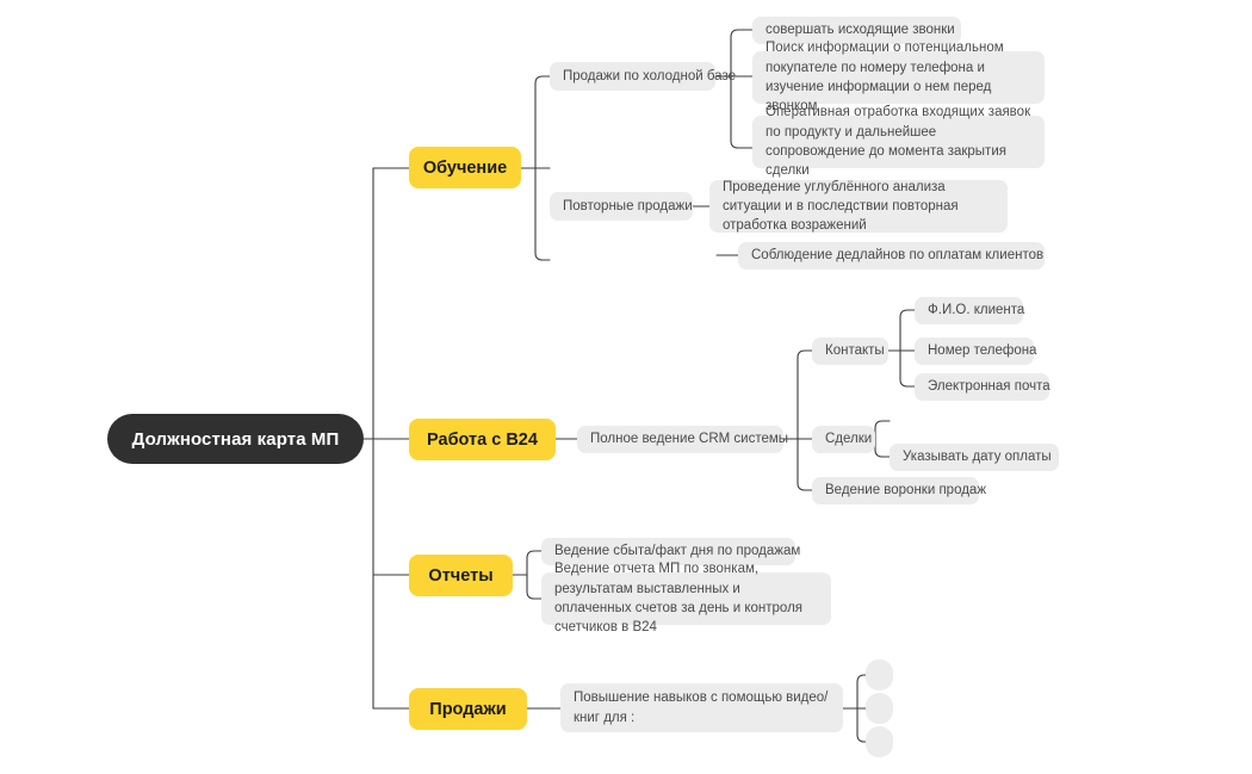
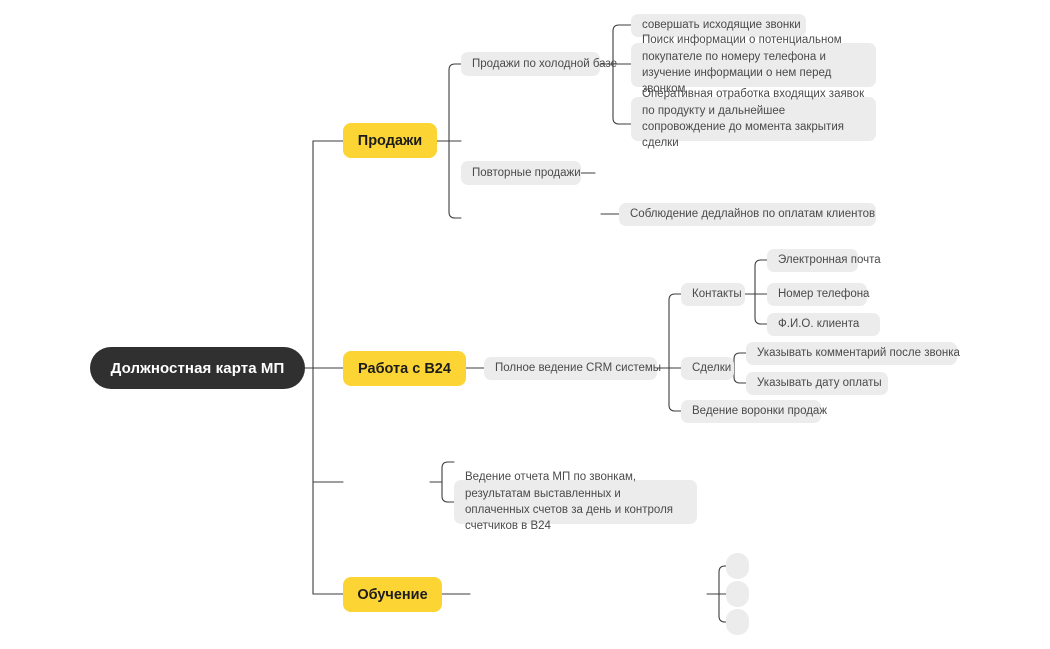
  Должностная карта МП
- Обучение
+ Продажи
  Продажи по холодной базе
  совершать исходящие звонки
  Поиск информации о потенциальном покупателе по номеру телефона и изучение информации о нем перед звонком
  Оперативная отработка входящих заявок по продукту и дальнейшее сопровождение до момента закрытия сделки
  Повторные продажи
- Проведение углублённого анализа ситуации и в последствии повторная отработка возражений
  Соблюдение дедлайнов по оплатам клиентов
  Работа с B24
  Полное ведение CRM системы
  Контакты
- Ф.И.О. клиента
+ Электронная почта
  Номер телефона
- Электронная почта
+ Ф.И.О. клиента
  Сделки
+ Указывать комментарий после звонка
  Указывать дату оплаты
  Ведение воронки продаж
- Отчеты
- Ведение сбыта/факт дня по продажам
  Ведение отчета МП по звонкам, результатам выставленных и оплаченных счетов за день и контроля счетчиков в B24
- Продажи
+ Обучение
- Повышение навыков с помощью видео/книг для :
